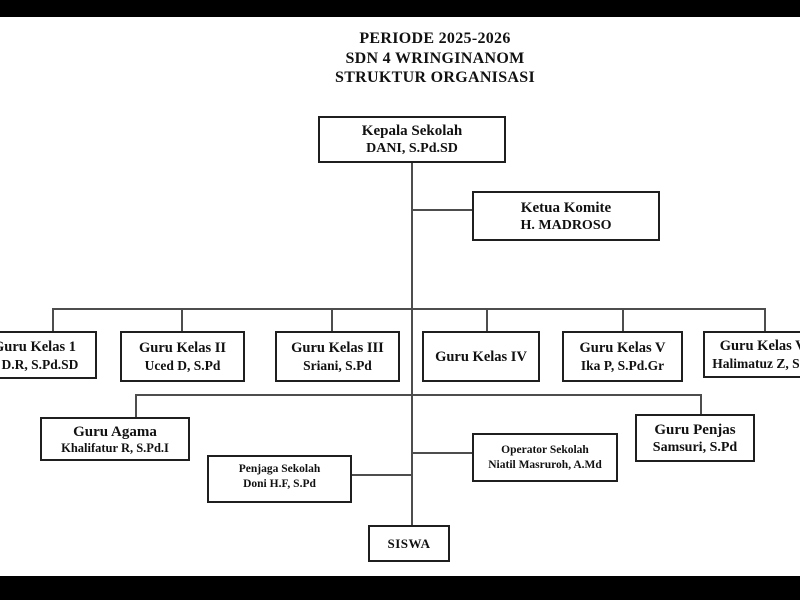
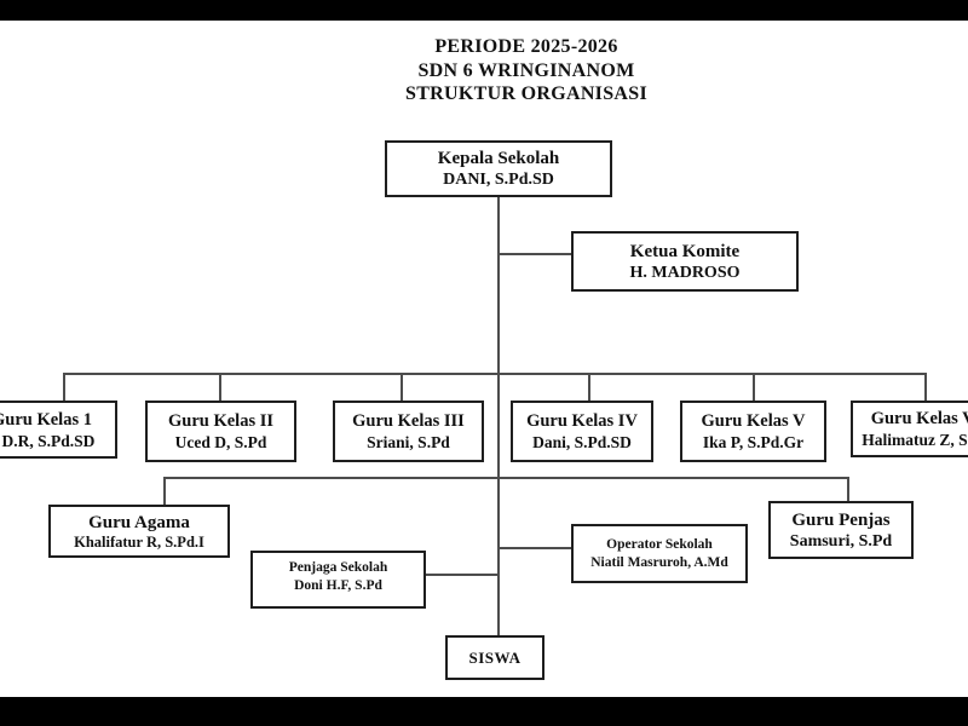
  PERIODE 2025-2026
- SDN 4 WRINGINANOM
+ SDN 6 WRINGINANOM
  STRUKTUR ORGANISASI
  Kepala Sekolah
  DANI, S.Pd.SD
  Ketua Komite
  H. MADROSO
  uru Kelas 1
  D.R, S.Pd.SD
  Guru Kelas II
  Uced D, S.Pd
  Guru Kelas III
  Sriani, S.Pd
  Guru Kelas IV
+ Dani, S.Pd.SD
  Guru Kelas V
  Ika P, S.Pd.Gr
  Guru Kelas
  Halimatuz Z, S
  Guru Agama
  Khalifatur R, S.Pd.I
  Penjaga Sekolah
  Doni H.F, S.Pd
  Operator Sekolah
  Niatil Masruroh, A.Md
  Guru Penjas
  Samsuri, S.Pd
  SISWA
